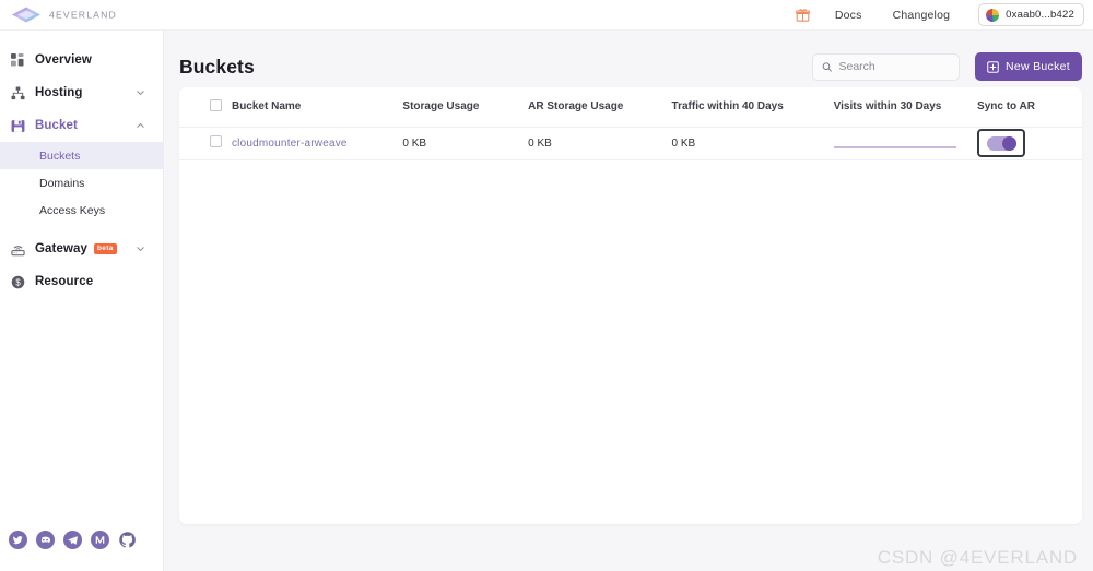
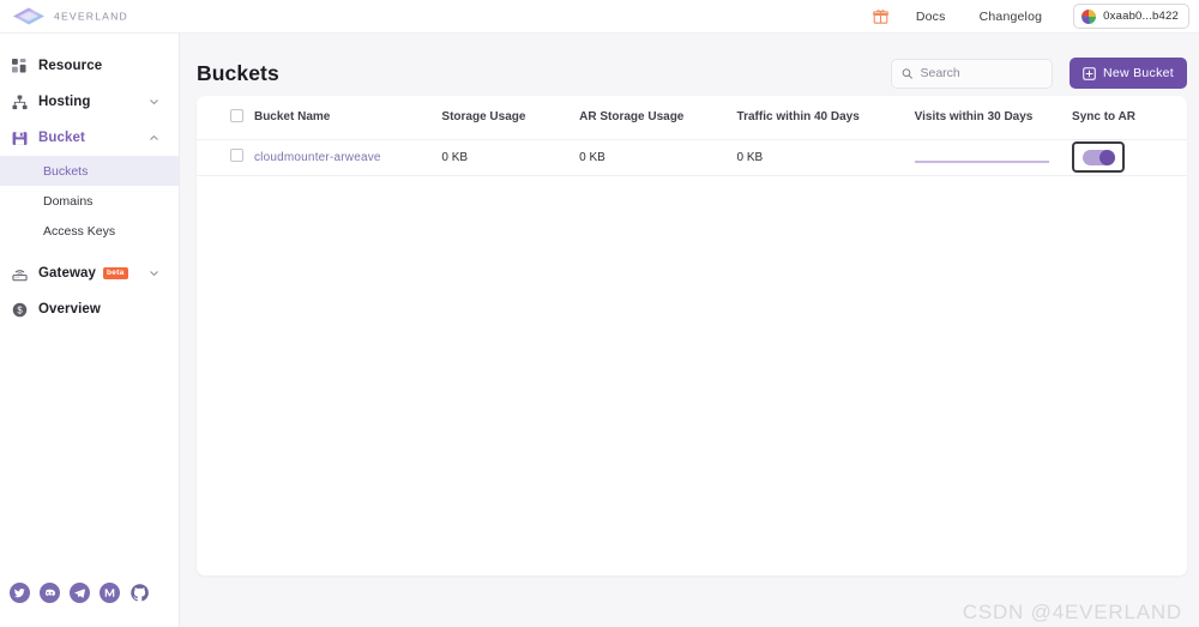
  4EVERLAND
  Docs
  Changelog
  0xaab0...b422
- Overview
+ Resource
  Hosting
  Bucket
  Buckets
  Domains
  Access Keys
  Gateway
  $
- Resource
+ Overview
  Buckets
  Search
  New Bucket
  	Bucket Name	Storage Usage	AR Storage Usage	Traffic within 40 Days	Visits within 30 Days	Sync to AR
  	cloudmounter-arweave	0 KB	0 KB	0 KB
  CSDN @4EVERLAND
